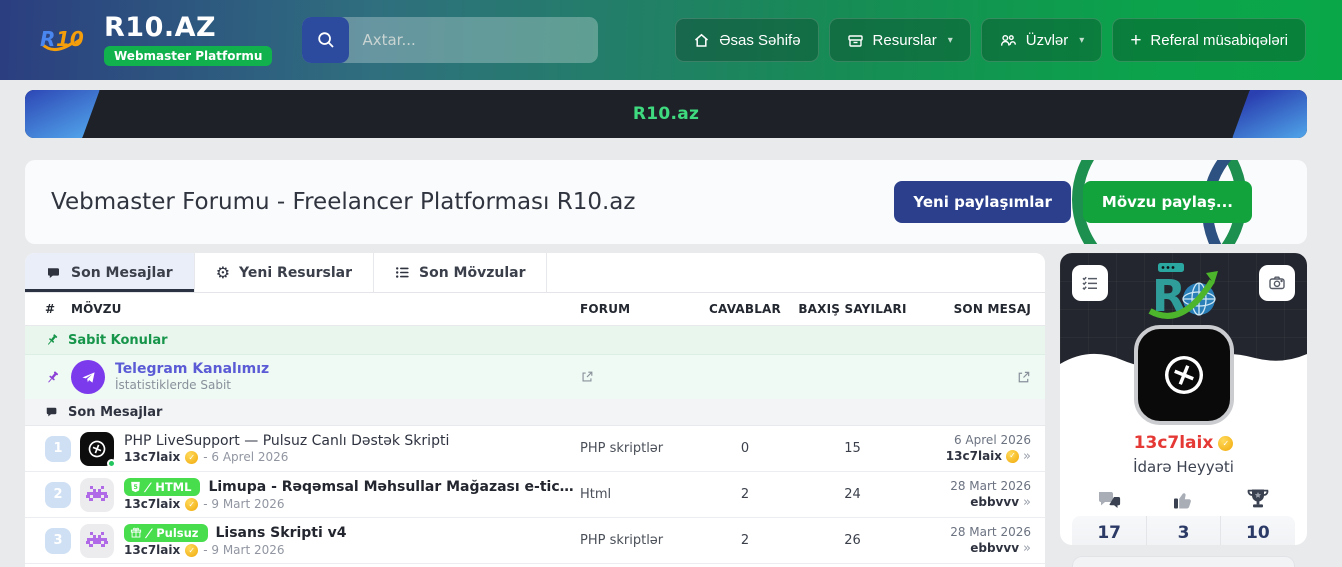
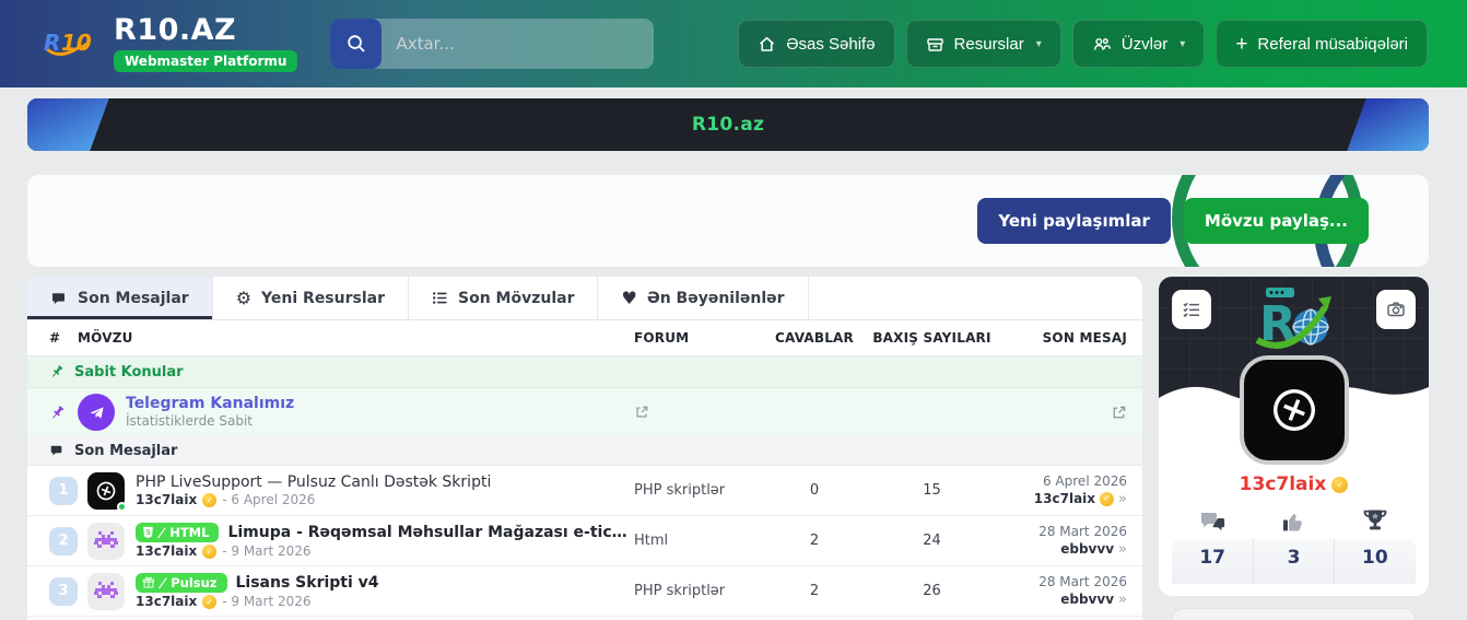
  R
  10
  R10.AZ
  Webmaster Platformu
  Axtar...
  Əsas Səhifə
  Resurslar
  ▾
  Üzvlər
  ▾
  +
  Referal müsabiqələri
  R10.az
- Vebmaster Forumu - Freelancer Platforması R10.az
  Yeni paylaşımlar
  Mövzu paylaş...
  Son Mesajlar
  ⚙
  Yeni Resurslar
  Son Mövzular
+ ♥
+ Ən Bəyənilənlər
  #
  MÖVZU
  FORUM
  CAVABLAR
  BAXIŞ SAYILARI
  SON MESAJ
  Sabit Konular
  Telegram Kanalımız
  İstatistiklerde Sabit
  Son Mesajlar
  1
  PHP LiveSupport — Pulsuz Canlı Dəstək Skripti
  13c7laix
  - 6 Aprel 2026
  PHP skriptlər
  0
  15
  6 Aprel 2026
  13c7laix
  »
  2
  HTML
  Limupa - Rəqəmsal Məhsullar Mağazası e-ticar
  13c7laix
  - 9 Mart 2026
  Html
  2
  24
  28 Mart 2026
  ebbvvv
  »
  3
  Pulsuz
  Lisans Skripti v4
  13c7laix
  - 9 Mart 2026
  PHP skriptlər
  2
  26
  28 Mart 2026
  ebbvvv
  »
  R
  13c7laix
- İdarə Heyyəti
  17
  3
  10
